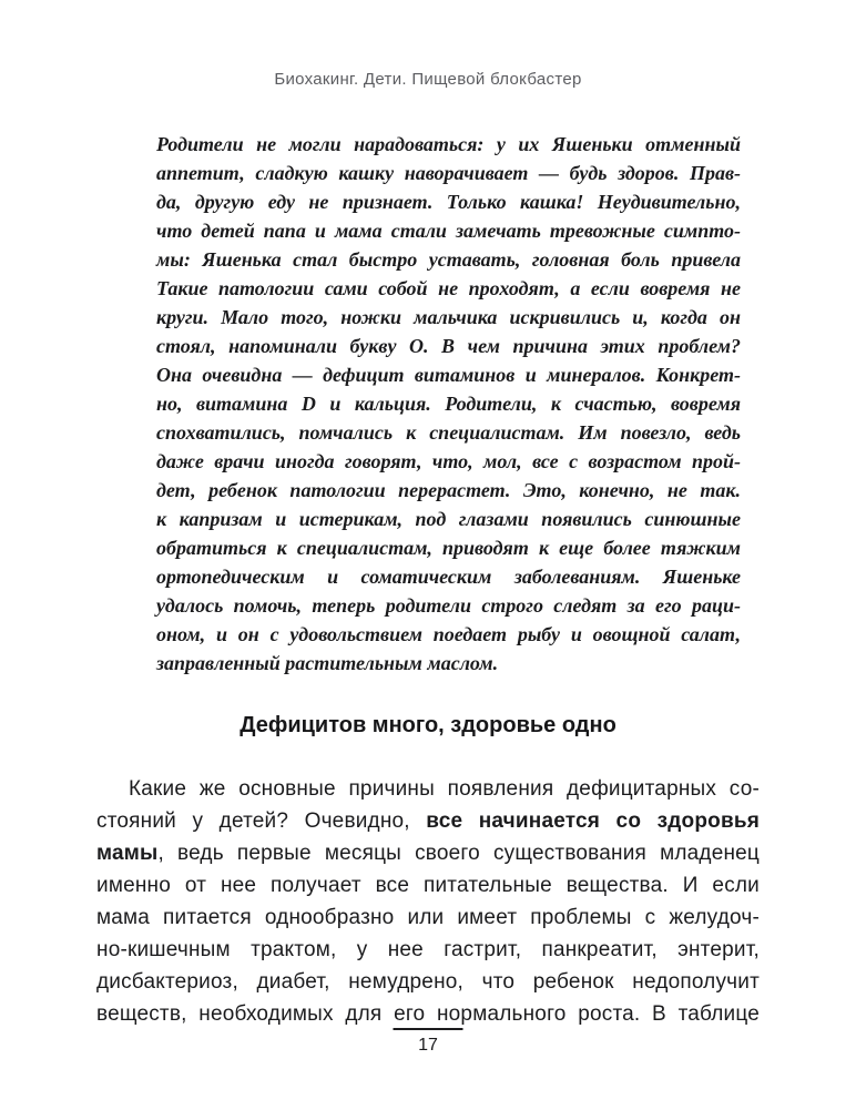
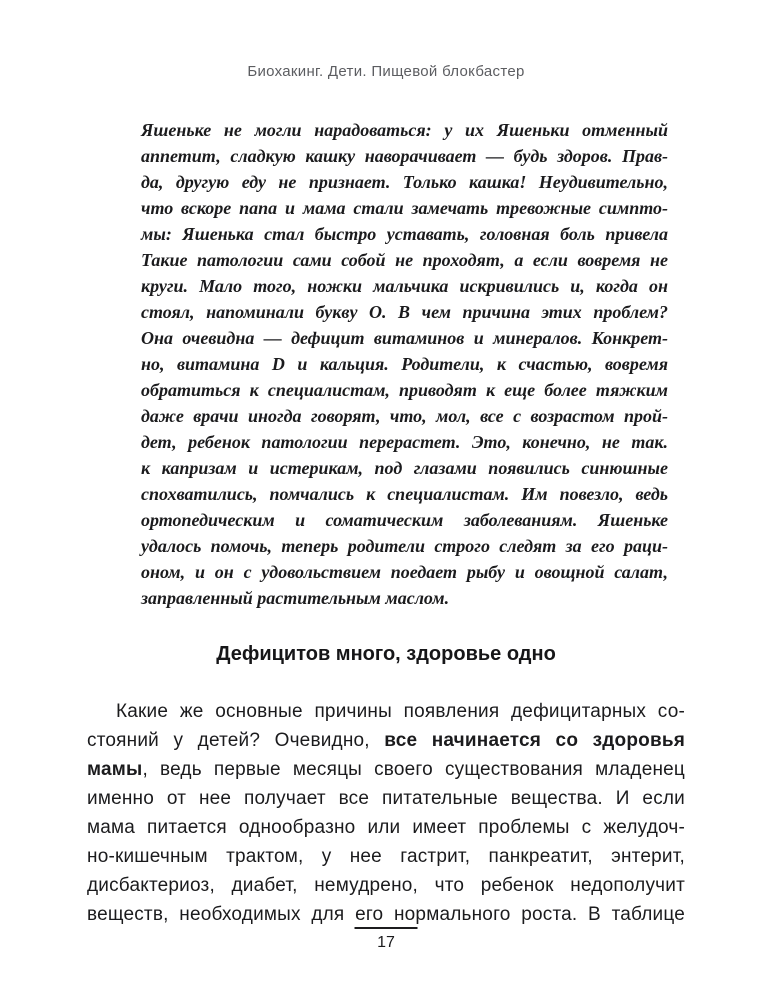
  Биохакинг. Дети. Пищевой блокбастер
- Родители не могли нарадоваться: у их Яшеньки отменный
+ Яшеньке не могли нарадоваться: у их Яшеньки отменный
  аппетит, сладкую кашку наворачивает — будь здоров. Прав-
  да, другую еду не признает. Только кашка! Неудивительно,
- что детей папа и мама стали замечать тревожные симпто-
+ что вскоре папа и мама стали замечать тревожные симпто-
  мы: Яшенька стал быстро уставать, головная боль привела
  Такие патологии сами собой не проходят, а если вовремя не
  круги. Мало того, ножки мальчика искривились и, когда он
  стоял, напоминали букву О. В чем причина этих проблем?
  Она очевидна — дефицит витаминов и минералов. Конкрет-
  но, витамина D и кальция. Родители, к счастью, вовремя
- спохватились, помчались к специалистам. Им повезло, ведь
+ обратиться к специалистам, приводят к еще более тяжким
  даже врачи иногда говорят, что, мол, все с возрастом прой-
  дет, ребенок патологии перерастет. Это, конечно, не так.
  к капризам и истерикам, под глазами появились синюшные
- обратиться к специалистам, приводят к еще более тяжким
+ спохватились, помчались к специалистам. Им повезло, ведь
  ортопедическим и соматическим заболеваниям. Яшеньке
  удалось помочь, теперь родители строго следят за его раци-
  оном, и он с удовольствием поедает рыбу и овощной салат,
  заправленный растительным маслом.
  Дефицитов много, здоровье одно
  Какие же основные причины появления дефицитарных со-
  стояний у детей? Очевидно, все начинается со здоровья
  мамы, ведь первые месяцы своего существования младенец
  именно от нее получает все питательные вещества. И если
  мама питается однообразно или имеет проблемы с желудоч-
  но-кишечным трактом, у нее гастрит, панкреатит, энтерит,
  дисбактериоз, диабет, немудрено, что ребенок недополучит
  веществ, необходимых для его нормального роста. В таблице
  17
